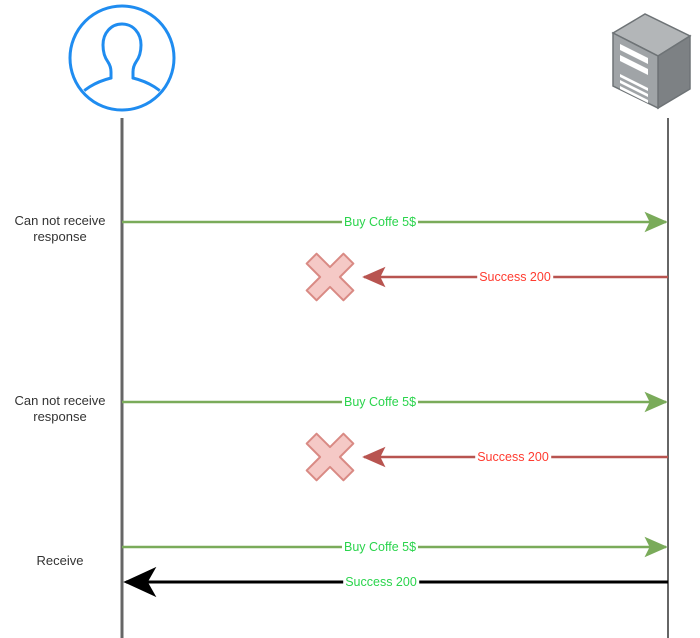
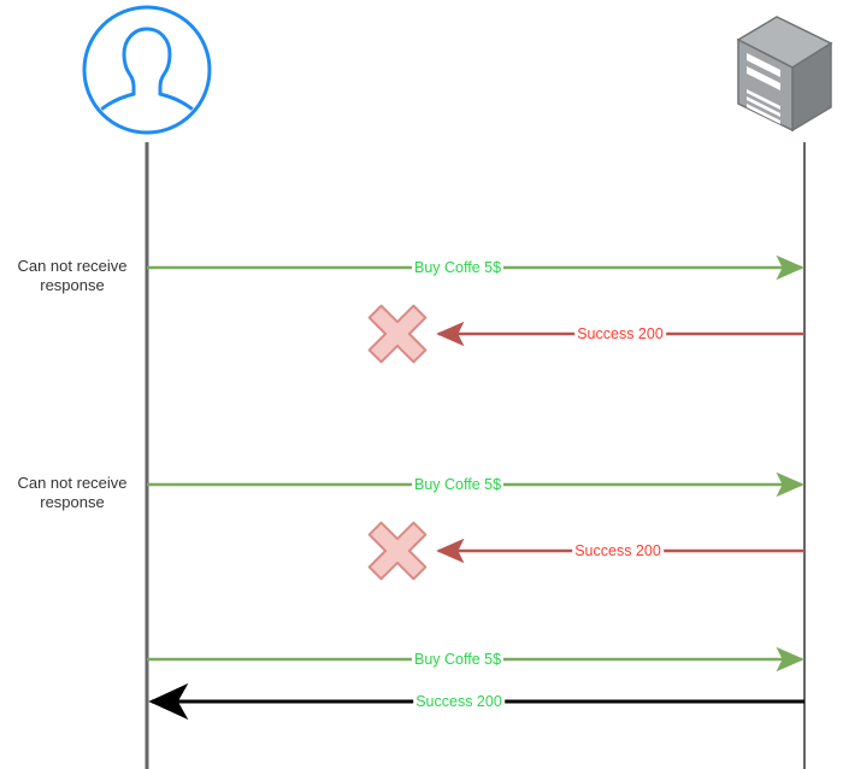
  Buy Coffe 5$
  Success 200
  Buy Coffe 5$
  Success 200
  Buy Coffe 5$
  Success 200
  Can not receive
  response
  Can not receive
  response
- Receive
